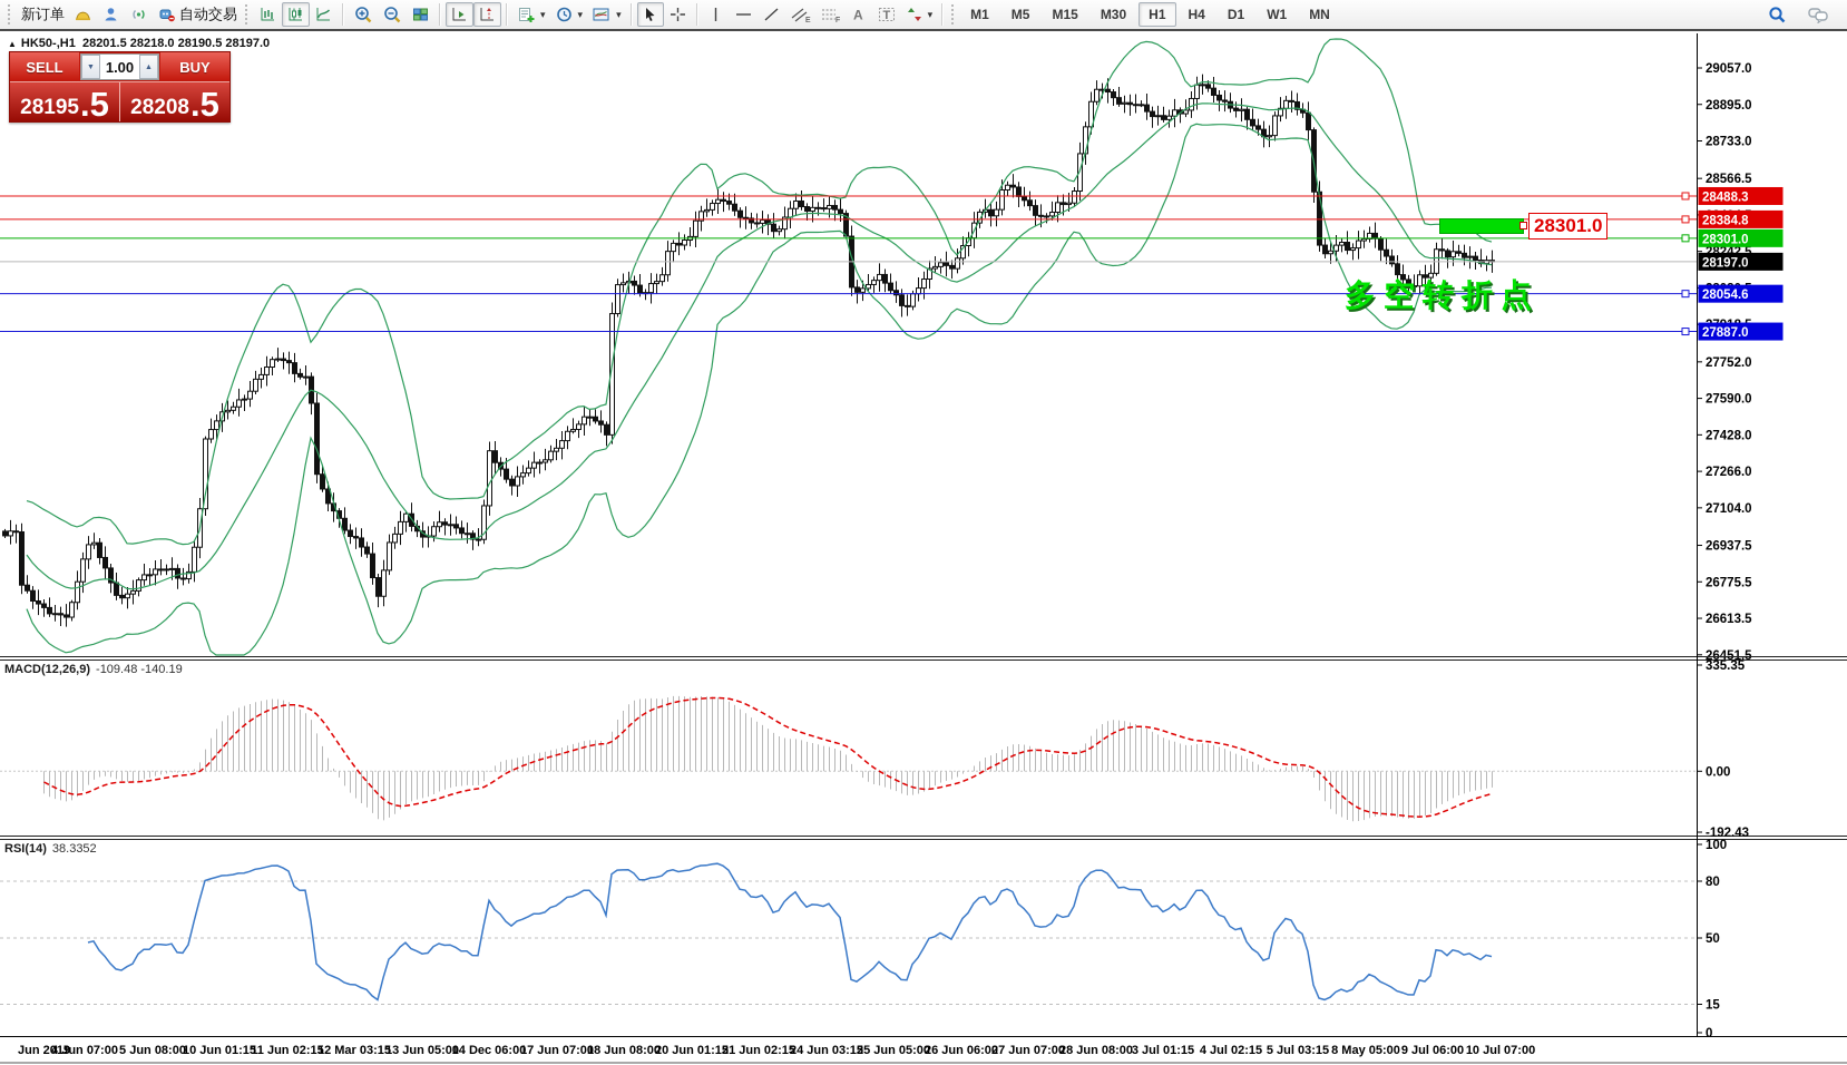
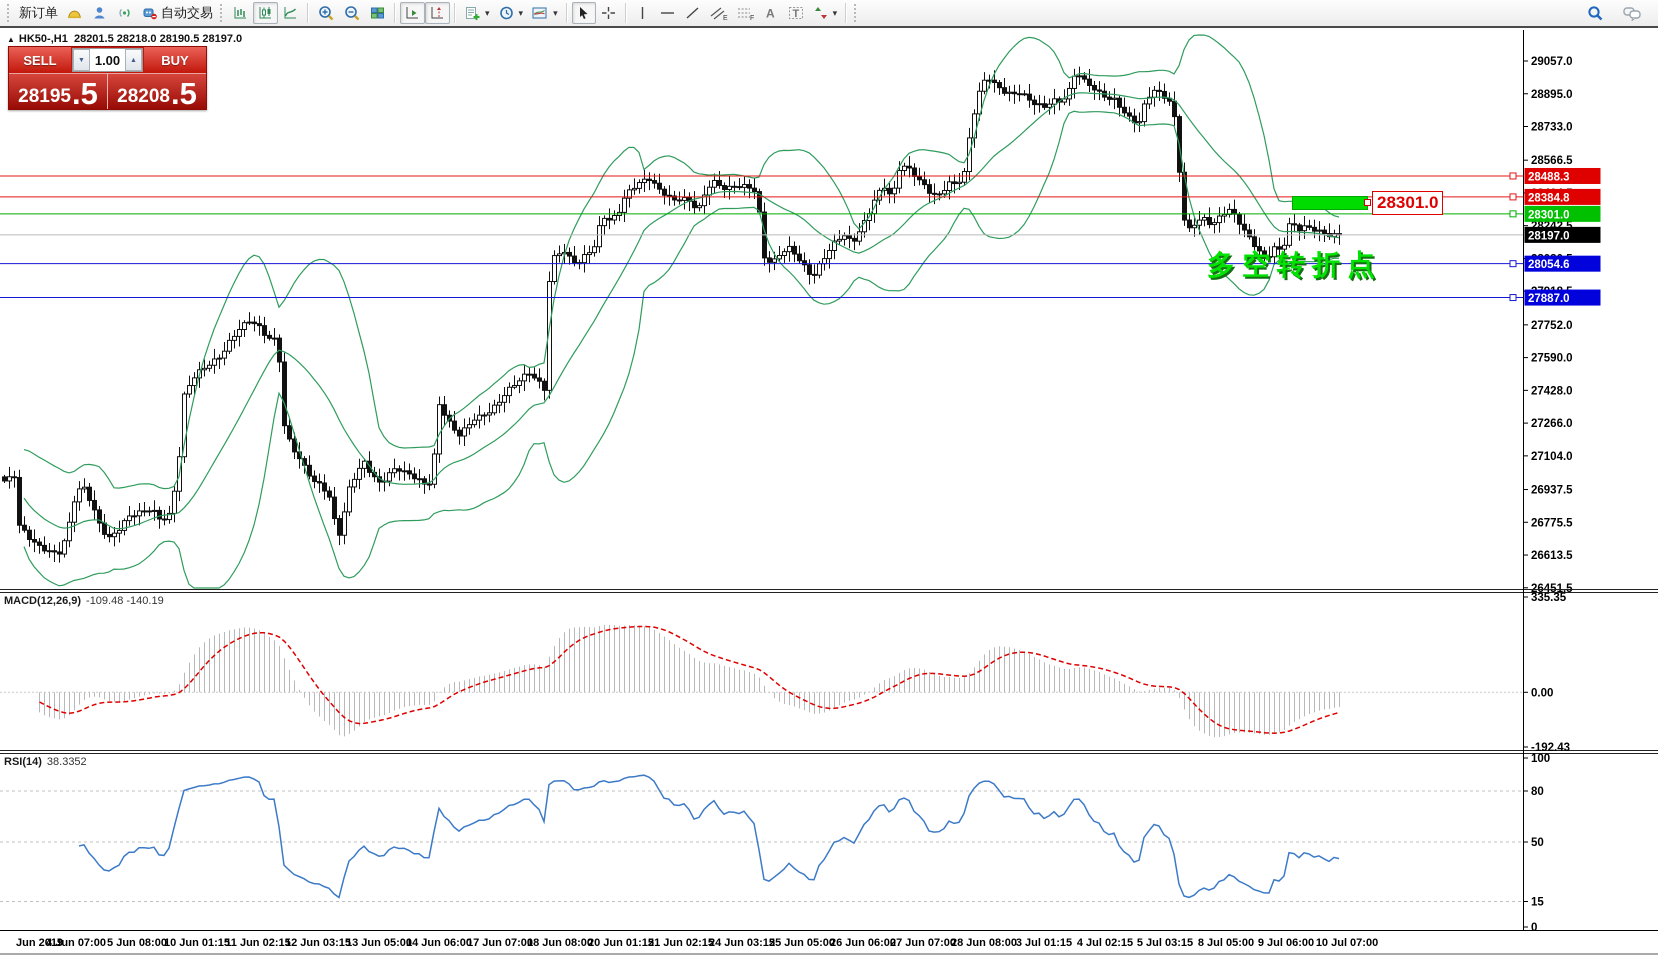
  新订单
  自动交易
  ▾
  ▾
  ▾
  A
  T
  ▾
- M1
- M5
- M15
- M30
- H1
- H4
- D1
- W1
- MN
  29057.0
  28895.0
  28733.0
  28566.5
  28242.5
  27752.0
  27590.0
  27428.0
  27266.0
  27104.0
  26937.5
  26775.5
  26613.5
  26451.5
  28488.3
  28384.8
  28301.0
  28054.6
  27887.0
  28197.0
  335.35
  0.00
  -192.43
  100
  80
  50
  15
  0
  Jun 2019
  4 Jun 07:00
  5 Jun 08:00
  10 Jun 01:15
  11 Jun 02:15
- 12 Mar 03:15
+ 12 Jun 03:15
  13 Jun 05:00
- 14 Dec 06:00
+ 14 Jun 06:00
  17 Jun 07:00
  18 Jun 08:00
  20 Jun 01:15
  21 Jun 02:15
  24 Jun 03:15
  25 Jun 05:00
  26 Jun 06:00
  27 Jun 07:00
  28 Jun 08:00
  3 Jul 01:15
  4 Jul 02:15
  5 Jul 03:15
- 8 May 05:00
+ 8 Jul 05:00
  9 Jul 06:00
  10 Jul 07:00
  ▲ HK50-,H1 28201.5 28218.0 28190.5 28197.0
  SELL
  1.00
  BUY
  28195
  .5
  28208
  .5
  MACD(12,26,9) -109.48 -140.19
  RSI(14) 38.3352
  28301.0
  多空转折点
